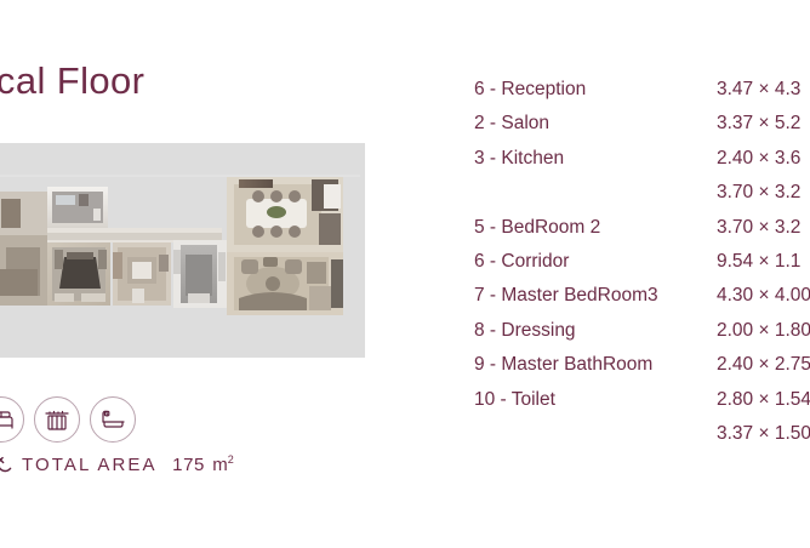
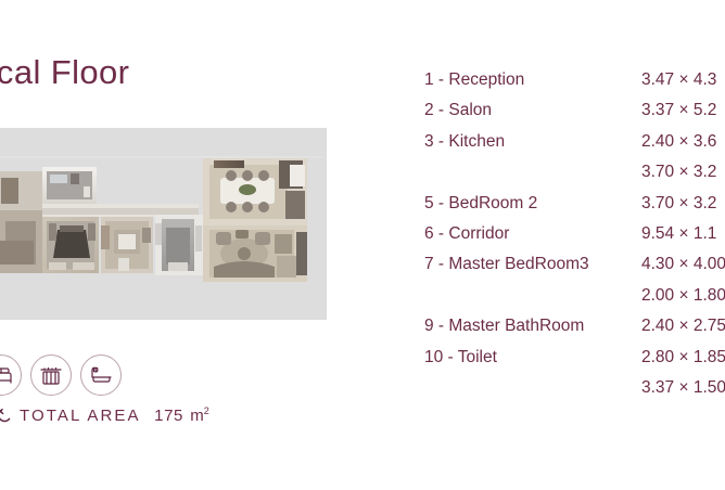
  cal Floor
  TOTAL AREA 175 m2
- 6 - Reception
+ 1 - Reception
  3.47 × 4.3
  2 - Salon
  3.37 × 5.2
  3 - Kitchen
  2.40 × 3.6
  3.70 × 3.2
  5 - BedRoom 2
  3.70 × 3.2
  6 - Corridor
  9.54 × 1.1
  7 - Master BedRoom3
  4.30 × 4.00
- 8 - Dressing
  2.00 × 1.80
  9 - Master BathRoom
  2.40 × 2.75
  10 - Toilet
- 2.80 × 1.54
+ 2.80 × 1.85
  3.37 × 1.50
